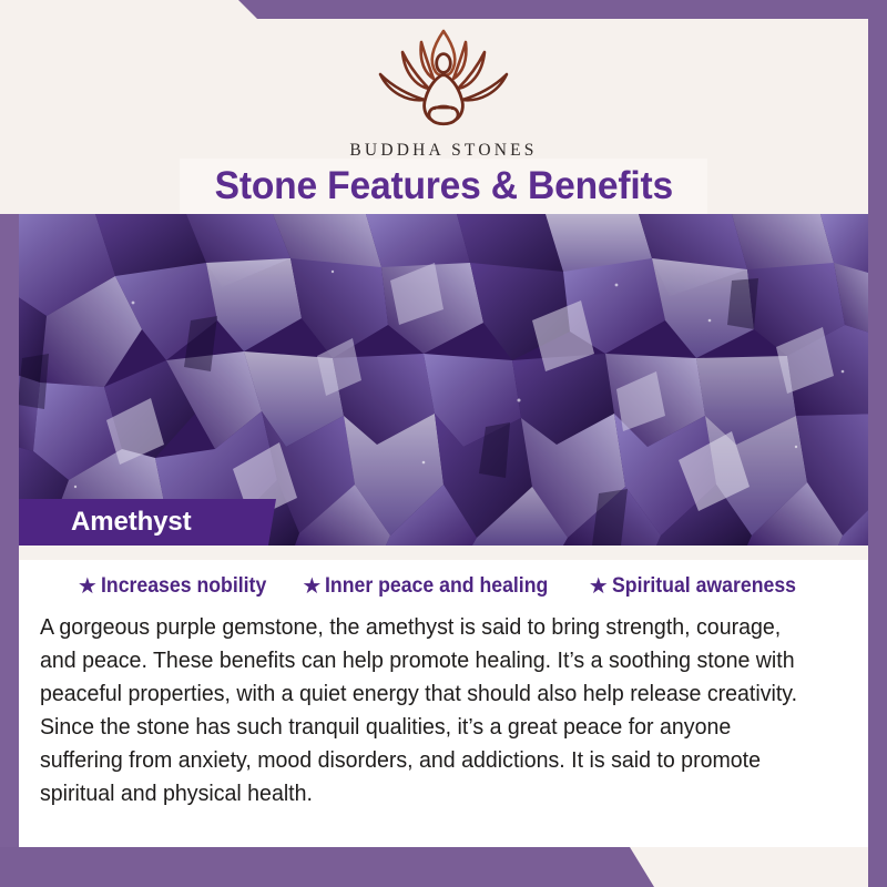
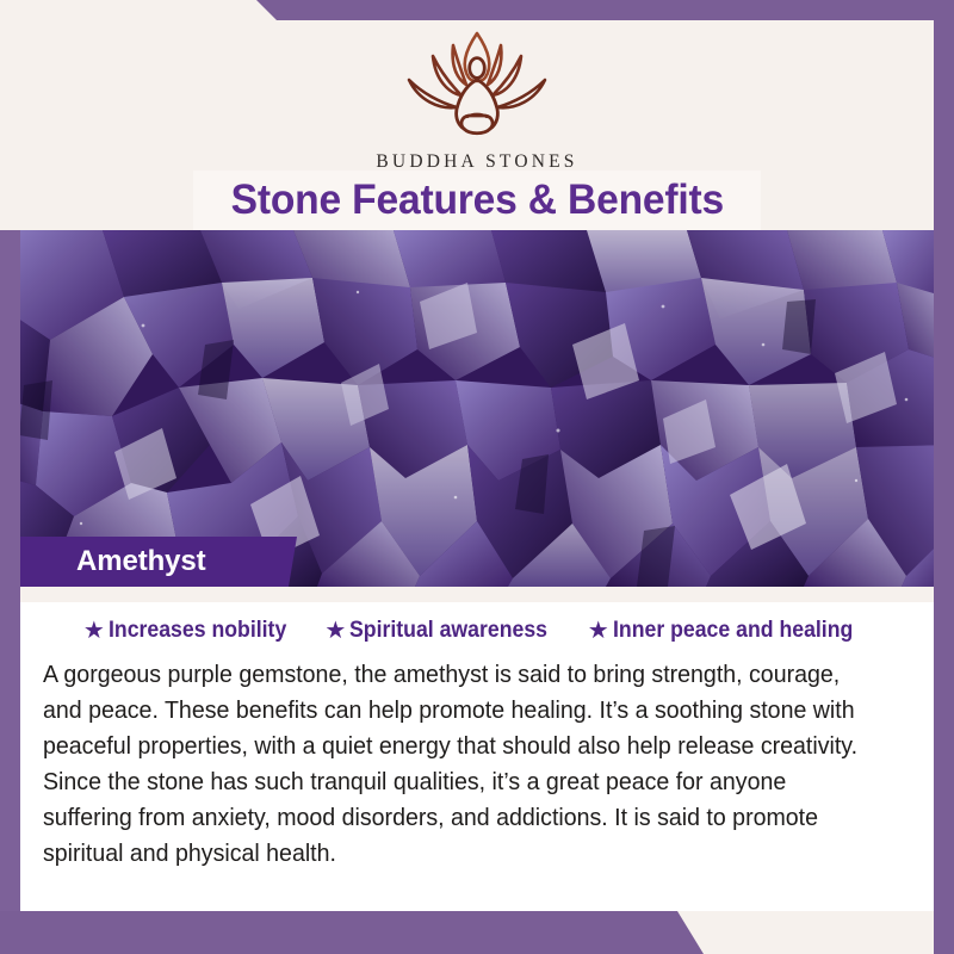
  BUDDHA STONES
  Stone Features & Benefits
  Amethyst
  ★
  Increases nobility
  ★
- Inner peace and healing
+ Spiritual awareness
  ★
- Spiritual awareness
+ Inner peace and healing
  A gorgeous purple gemstone, the amethyst is said to bring strength, courage, and peace. These benefits can help promote healing. It’s a soothing stone with peaceful properties, with a quiet energy that should also help release creativity. Since the stone has such tranquil qualities, it’s a great peace for anyone suffering from anxiety, mood disorders, and addictions. It is said to promote spiritual and physical health.
